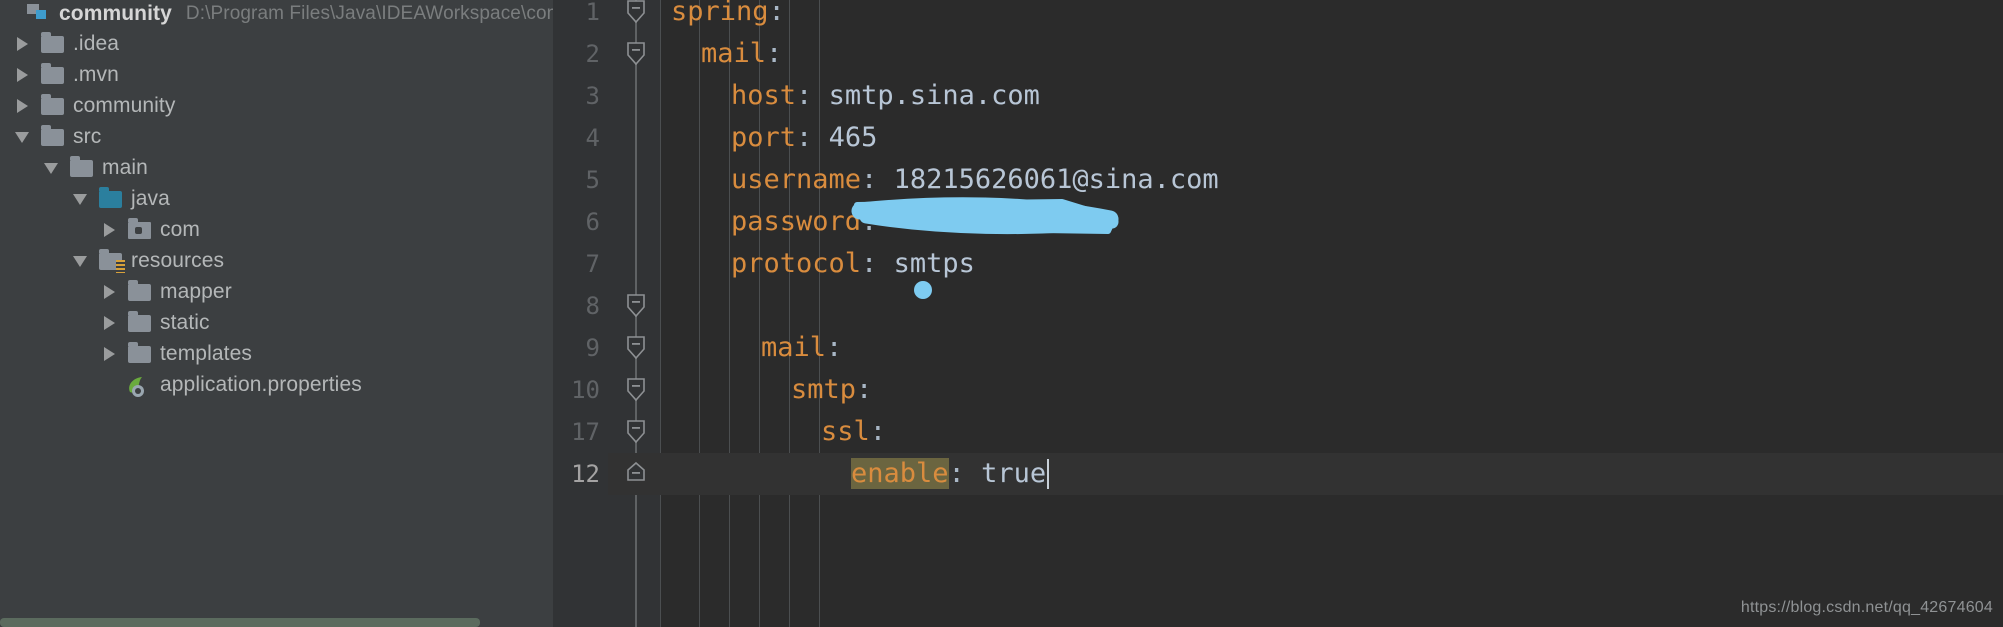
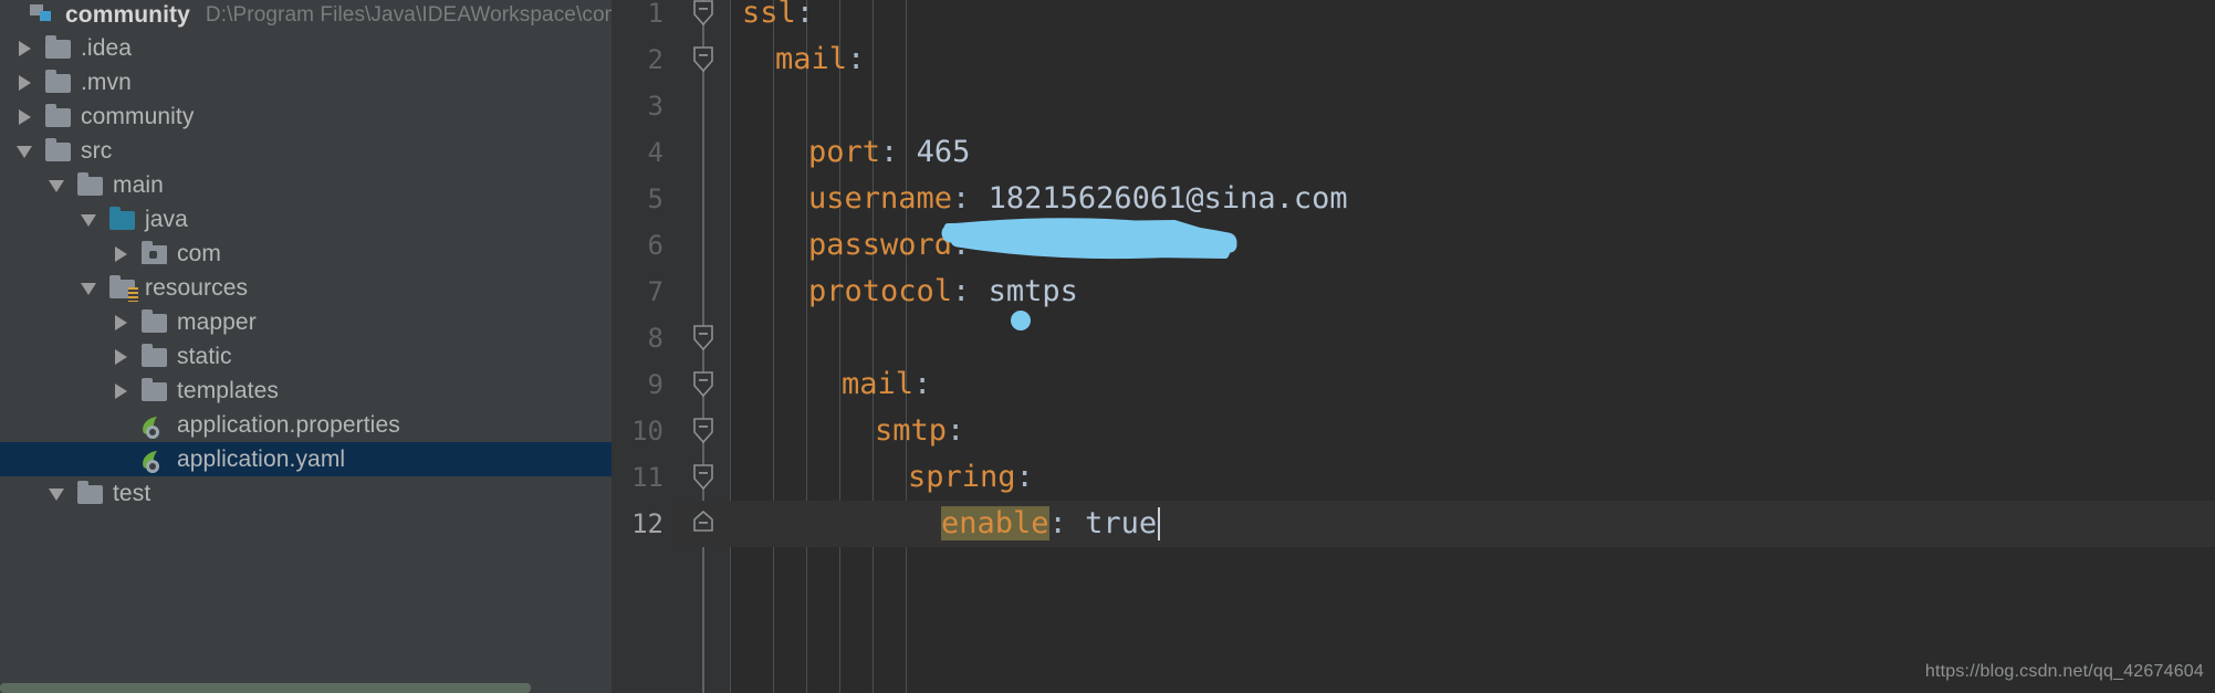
  community
  D:\Program Files\Java\IDEAWorkspace\co
  .idea
  .mvn
  community
  src
  main
  java
  com
  resources
  mapper
  static
  templates
  application.properties
+ application.yaml
+ test
  1
  2
  3
  4
  5
  6
  7
  8
  9
  10
- 17
+ 11
  12
- spring:
+ ssl:
  mail:
- host: smtp.sina.com
  port: 465
  username: 18215626061@sina.com
  password
  protocol: smtps
  mail:
  smtp:
- ssl:
+ spring:
  enable: true
  https://blog.csdn.net/qq_42674604
